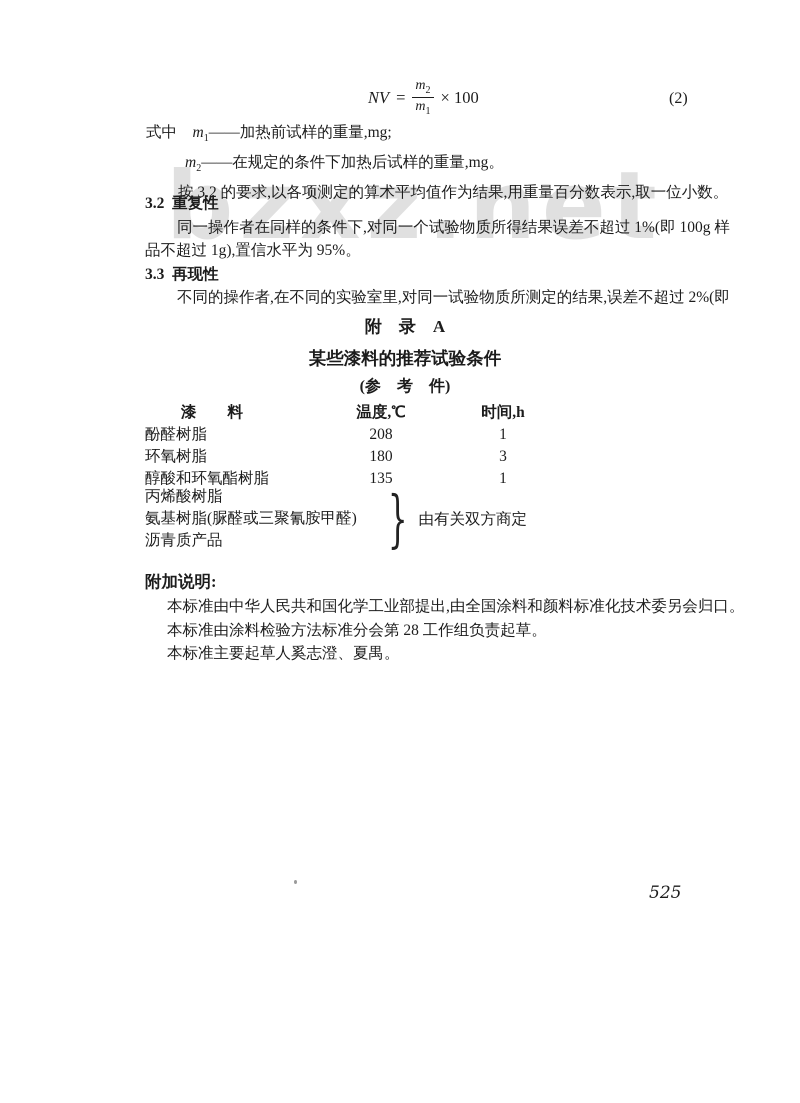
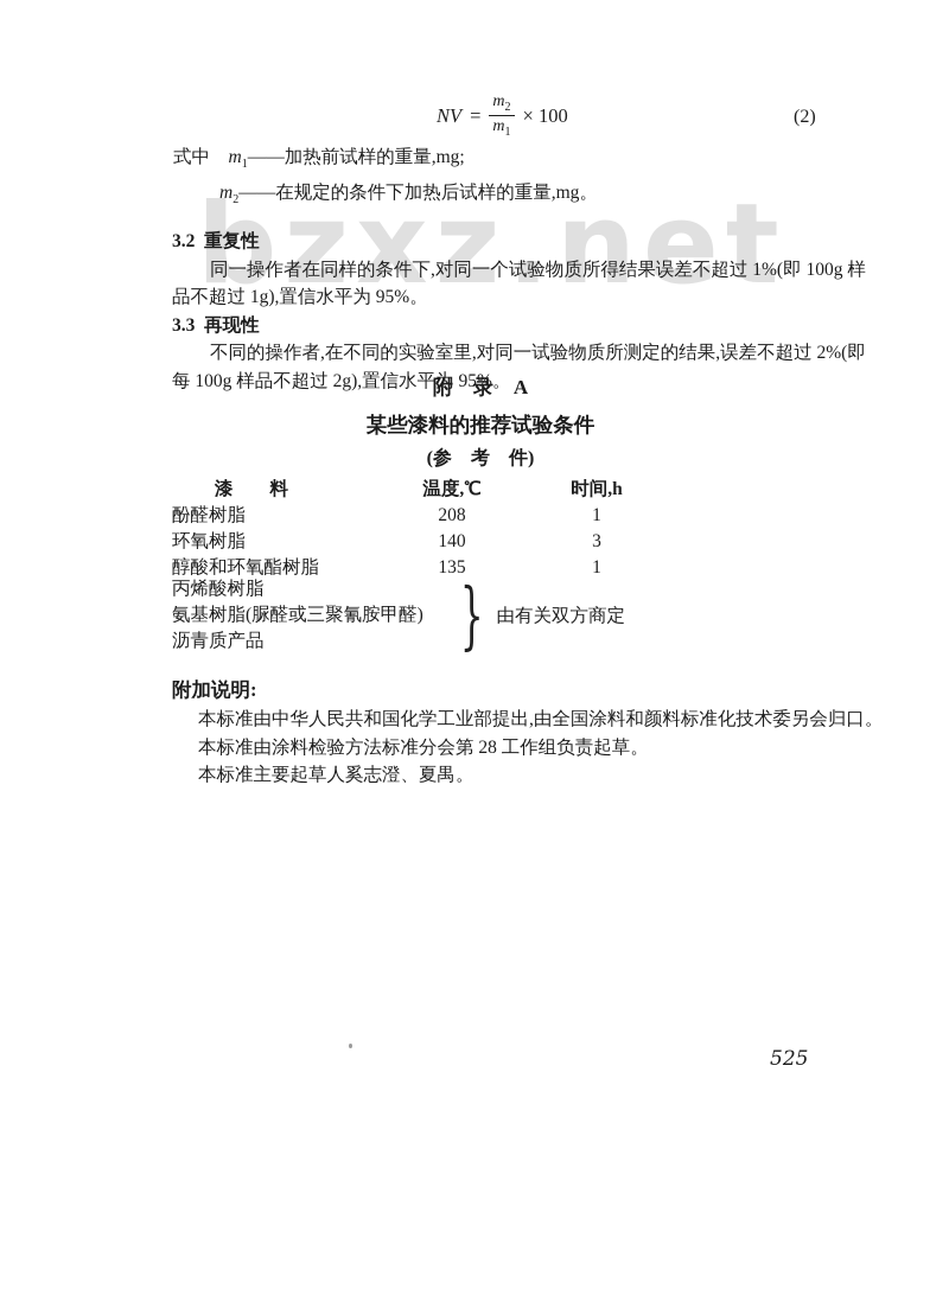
  bzxz.net
  NV
  =
  m2
  m1
  × 100
  (2)
  式中 m1——加热前试样的重量,mg;
  m2——在规定的条件下加热后试样的重量,mg。
- 按 3.2 的要求,以各项测定的算术平均值作为结果,用重量百分数表示,取一位小数。
  3.2 重复性
  同一操作者在同样的条件下,对同一个试验物质所得结果误差不超过 1%(即 100g 样
  品不超过 1g),置信水平为 95%。
  3.3 再现性
  不同的操作者,在不同的实验室里,对同一试验物质所测定的结果,误差不超过 2%(即
+ 每 100g 样品不超过 2g),置信水平为 95%。
  附 录 A
  某些漆料的推荐试验条件
  (参 考 件)
  漆 料
  温度,℃
  时间,h
  酚醛树脂
  208
  1
  环氧树脂
- 180
+ 140
  3
  醇酸和环氧酯树脂
  135
  1
  丙烯酸树脂
  氨基树脂(脲醛或三聚氰胺甲醛)
  沥青质产品
  }
  由有关双方商定
  附加说明:
  本标准由中华人民共和国化学工业部提出,由全国涂料和颜料标准化技术委另会归口。
  本标准由涂料检验方法标准分会第 28 工作组负责起草。
  本标准主要起草人奚志澄、夏禺。
  525
